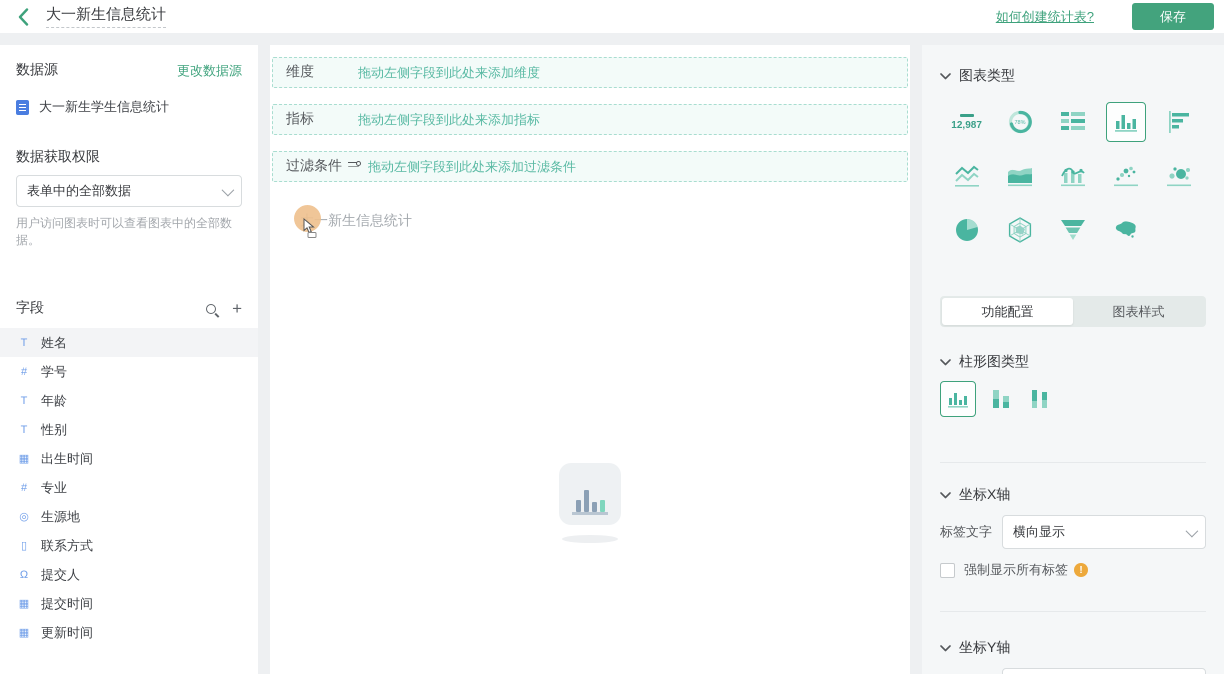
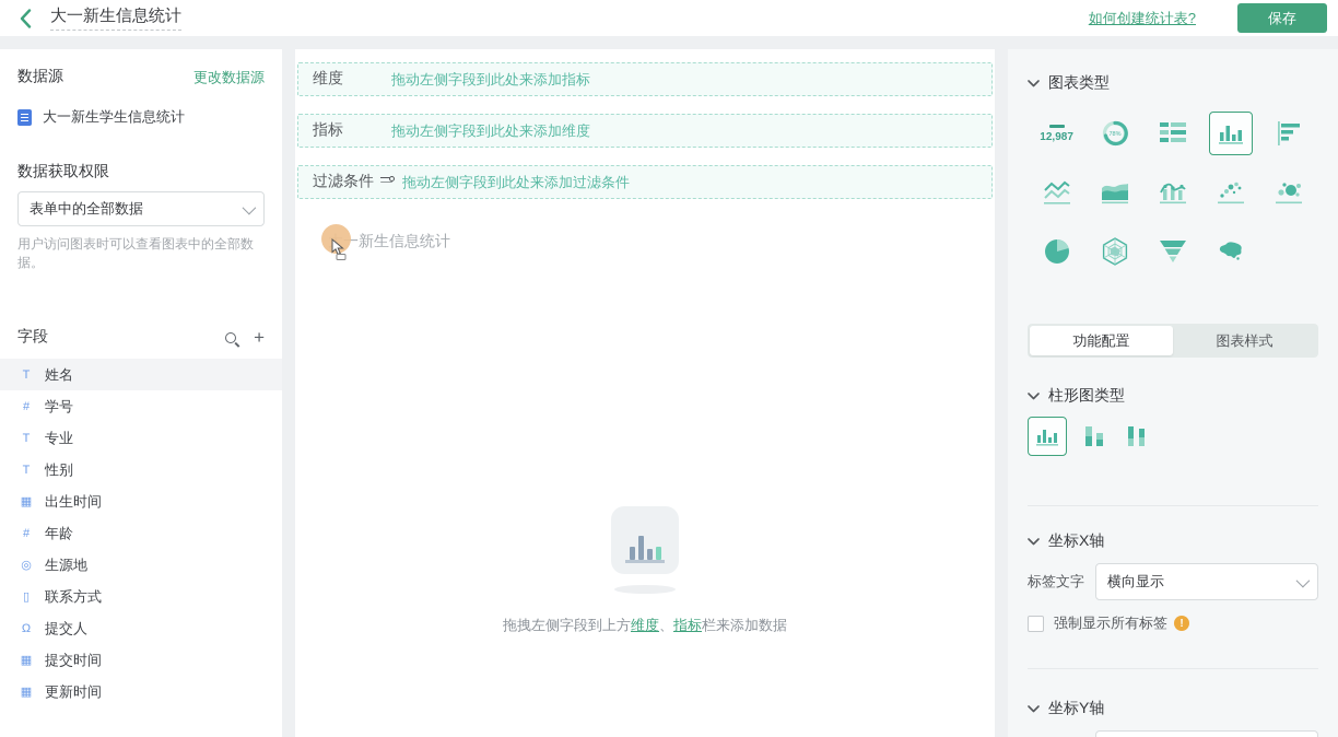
  大一新生信息统计
  如何创建统计表?
  保存
  数据源
  更改数据源
  大一新生学生信息统计
  数据获取权限
  表单中的全部数据
  用户访问图表时可以查看图表中的全部数据。
  字段
  +
  T
  姓名
  #
  学号
  T
- 年龄
+ 专业
  T
  性别
  ▦
  出生时间
  #
- 专业
+ 年龄
  ◎
  生源地
  ▯
  联系方式
  Ω
  提交人
  ▦
  提交时间
  ▦
  更新时间
  维度
- 拖动左侧字段到此处来添加维度
+ 拖动左侧字段到此处来添加指标
  指标
- 拖动左侧字段到此处来添加指标
+ 拖动左侧字段到此处来添加维度
  过滤条件
  拖动左侧字段到此处来添加过滤条件
  一新生信息统计
+ 拖拽左侧字段到上方维度、指标栏来添加数据
  图表类型
  12,987
  功能配置
  图表样式
  柱形图类型
  坐标X轴
  标签文字
  横向显示
  强制显示所有标签
  !
  坐标Y轴
